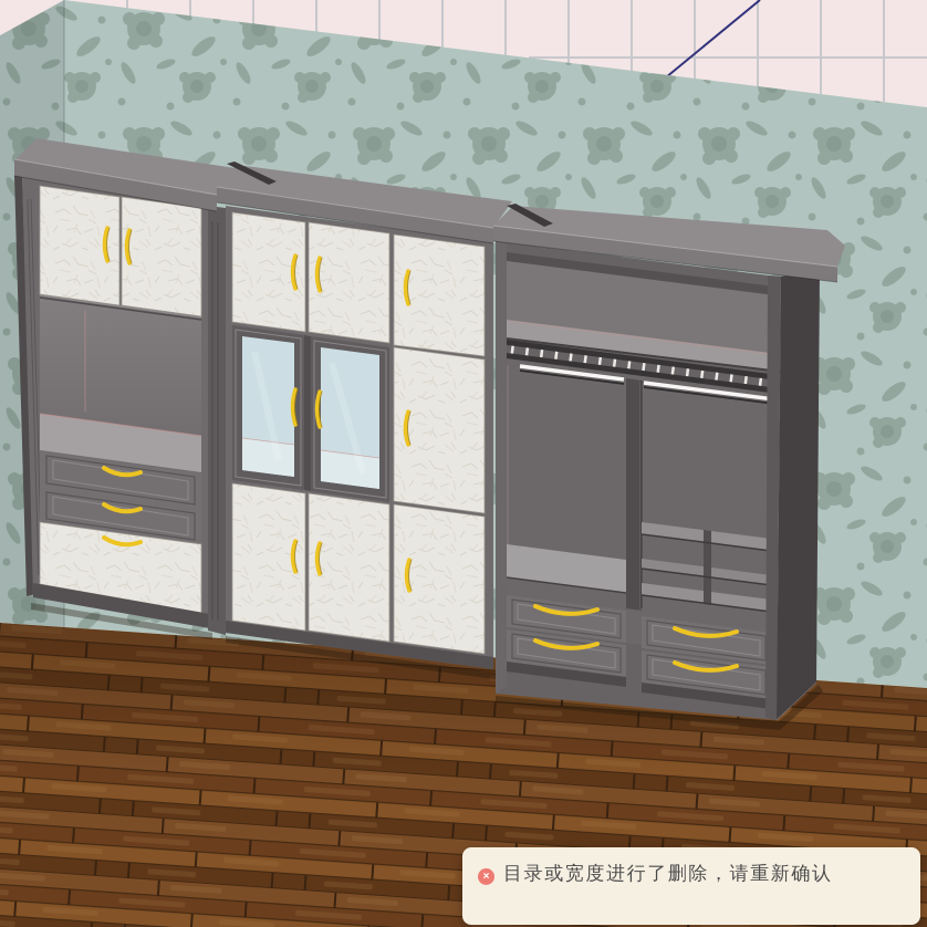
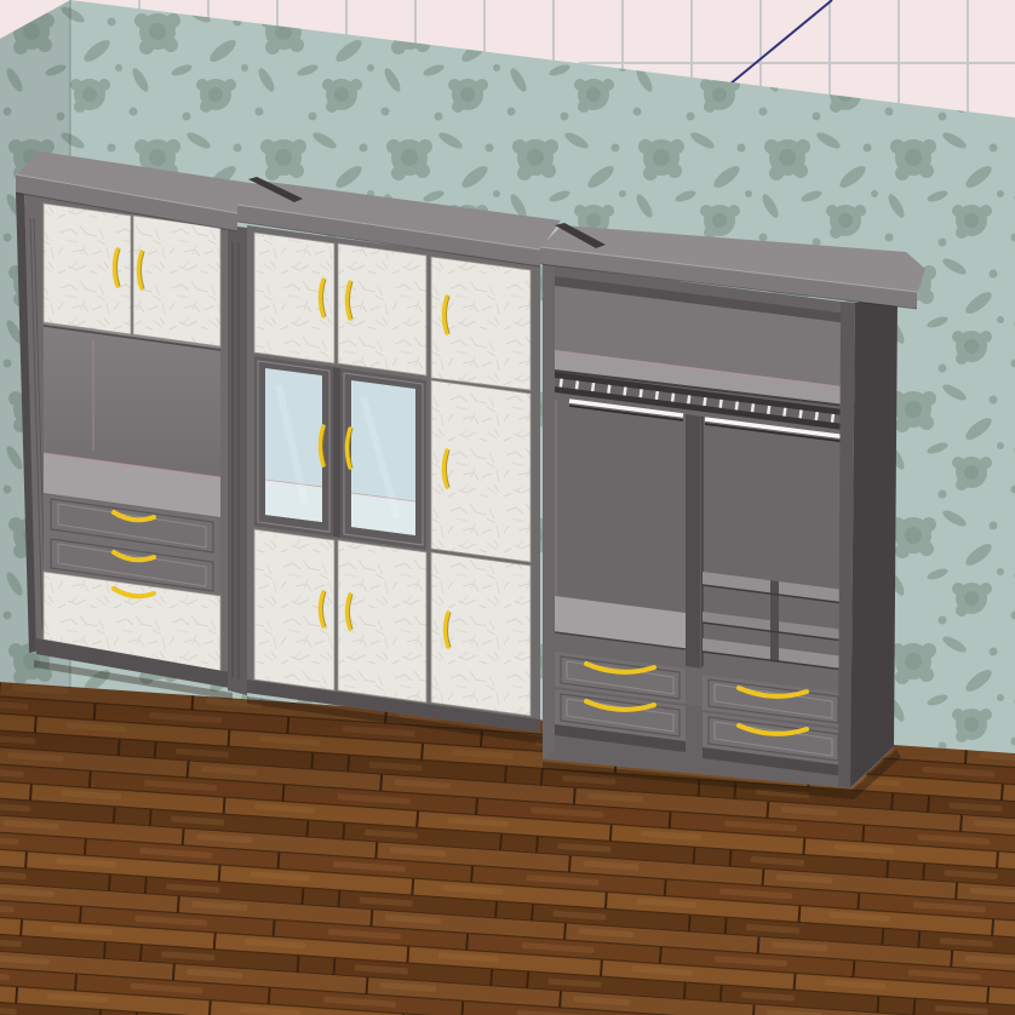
- ×
- 目录或宽度进行了删除，请重新确认
